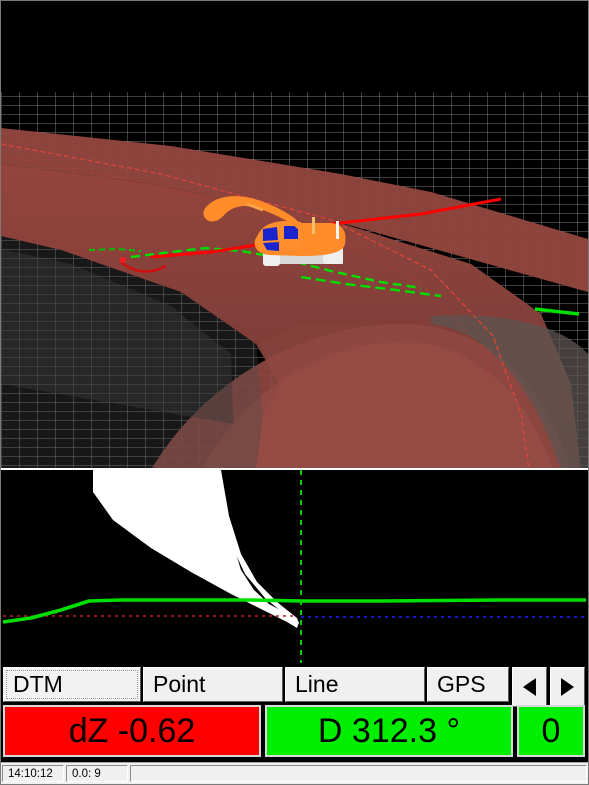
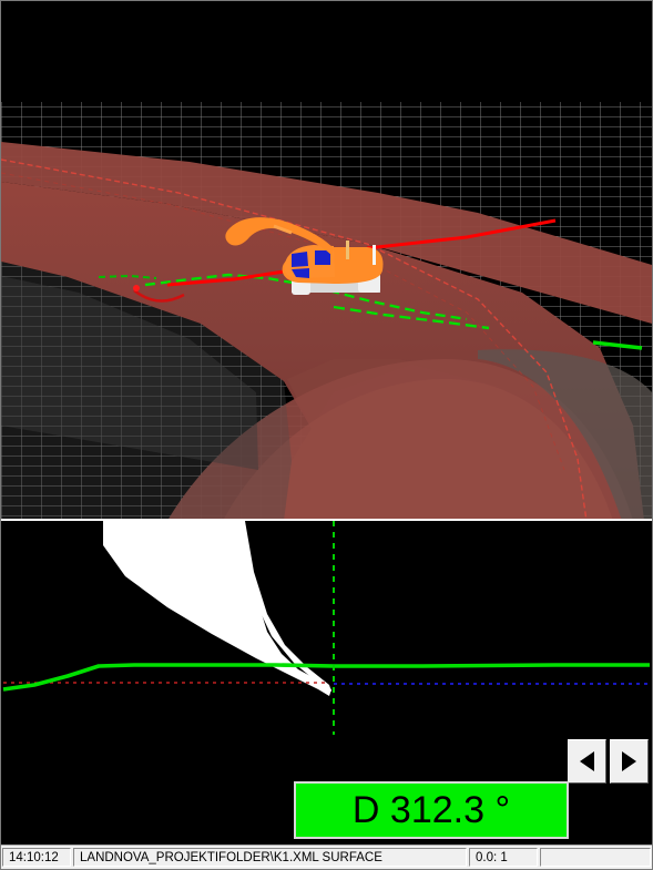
- DTM
- Point
- Line
- GPS
- dZ -0.62
  D 312.3 °
- 0
  14:10:12
+ LANDNOVA_PROJEKTIFOLDER\K1.XML SURFACE
- 0.0: 9
+ 0.0: 1
